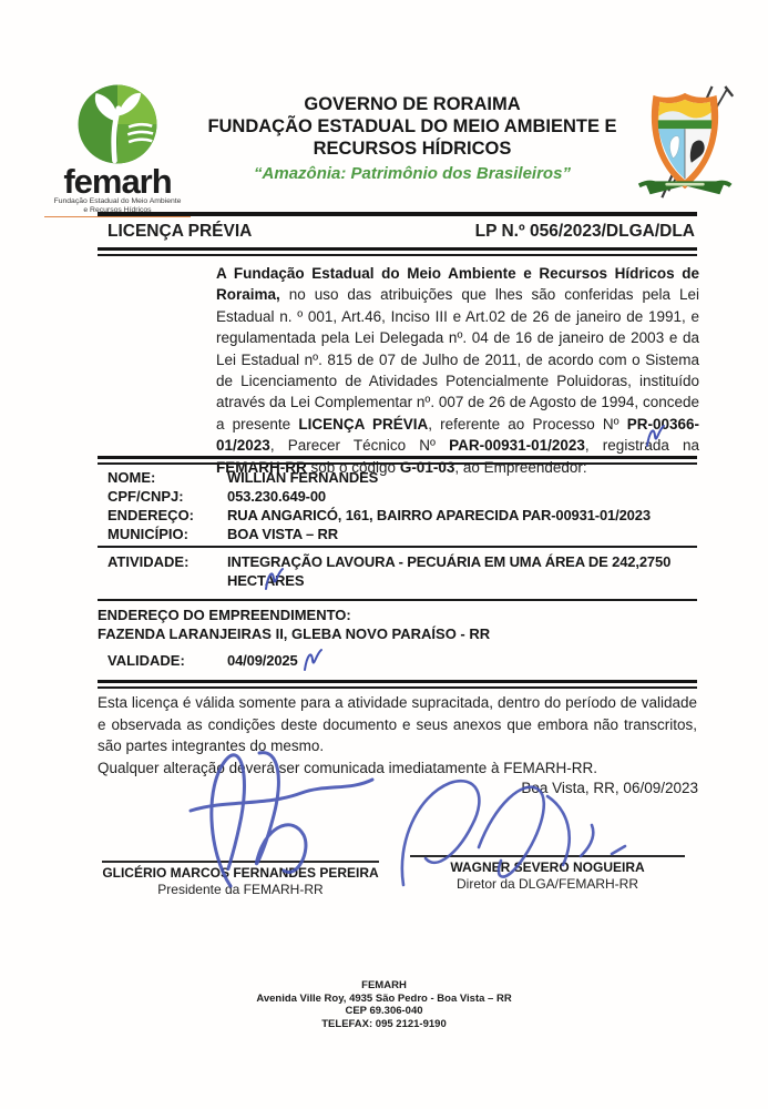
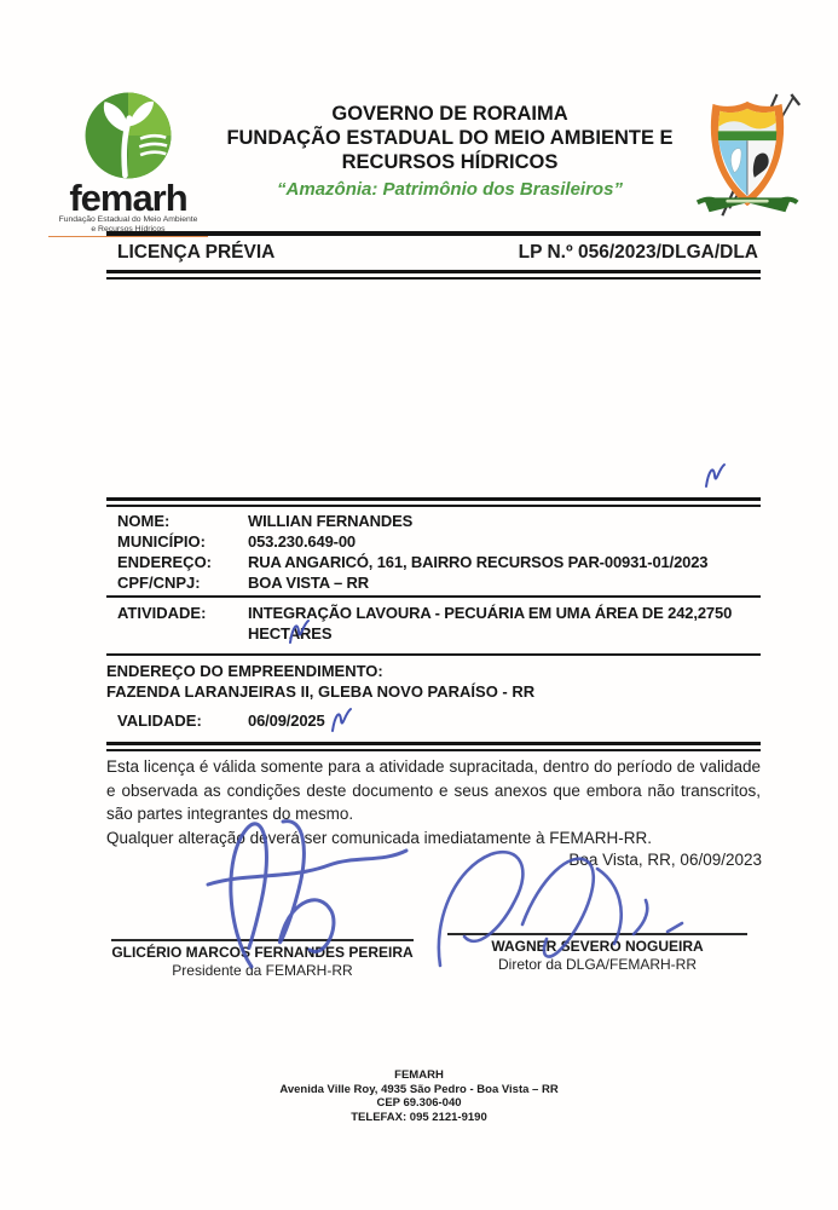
  femarh
  GOVERNO DE RORAIMA
  FUNDAÇÃO ESTADUAL DO MEIO AMBIENTE E
  RECURSOS HÍDRICOS
  “Amazônia: Patrimônio dos Brasileiros”
  LICENÇA PRÉVIA
  LP N.º 056/2023/DLGA/DLA
- A Fundação Estadual do Meio Ambiente e Recursos Hídricos de Roraima, no uso das atribuições que lhes são conferidas pela Lei Estadual n. º 001, Art.46, Inciso III e Art.02 de 26 de janeiro de 1991, e regulamentada pela Lei Delegada nº. 04 de 16 de janeiro de 2003 e da Lei Estadual nº. 815 de 07 de Julho de 2011, de acordo com o Sistema de Licenciamento de Atividades Potencialmente Poluidoras, instituído através da Lei Complementar nº. 007 de 26 de Agosto de 1994, concede a presente LICENÇA PRÉVIA, referente ao Processo Nº PR-00366-01/2023, Parecer Técnico Nº PAR-00931-01/2023, registrada na FEMARH-RR sob o código G-01-03, ao Empreendedor:
  NOME:
  WILLIAN FERNANDES
- CPF/CNPJ:
+ MUNICÍPIO:
  053.230.649-00
  ENDEREÇO:
- RUA ANGARICÓ, 161, BAIRRO APARECIDA PAR-00931-01/2023
+ RUA ANGARICÓ, 161, BAIRRO RECURSOS PAR-00931-01/2023
- MUNICÍPIO:
+ CPF/CNPJ:
  BOA VISTA – RR
  ATIVIDADE:
  INTEGRAÇÃO LAVOURA - PECUÁRIA EM UMA ÁREA DE 242,2750 HECTARES
  ENDEREÇO DO EMPREENDIMENTO:
  FAZENDA LARANJEIRAS II, GLEBA NOVO PARAÍSO - RR
  VALIDADE:
- 04/09/2025
+ 06/09/2025
  Esta licença é válida somente para a atividade supracitada, dentro do período de validade e observada as condições deste documento e seus anexos que embora não transcritos, são partes integrantes do mesmo.
  Qualquer alteraçã dverá ser comunicada imediatamente à FEMARH-RR.
  a Vista, RR, 06/09/2023
  GLICÉRIO MARCO FERNANES PEREIRA
  Presidente da FEMARH-RR
  WAGNEREVERO NOGUEIRA
  Diretor da DLGA/FEMARH-RR
  FEMARH
  Avenida Ville Roy, 4935 São Pedro - Boa Vista – RR
  CEP 69.306-040
  TELEFAX: 095 2121-9190
